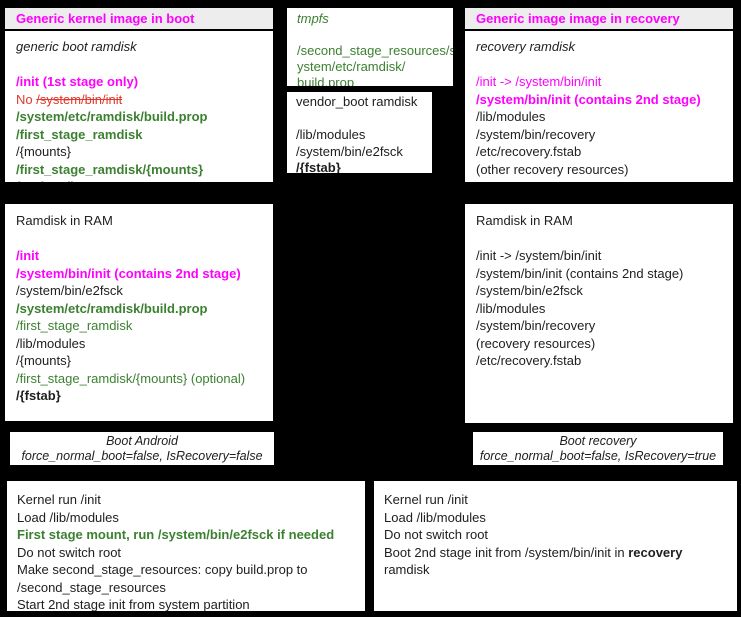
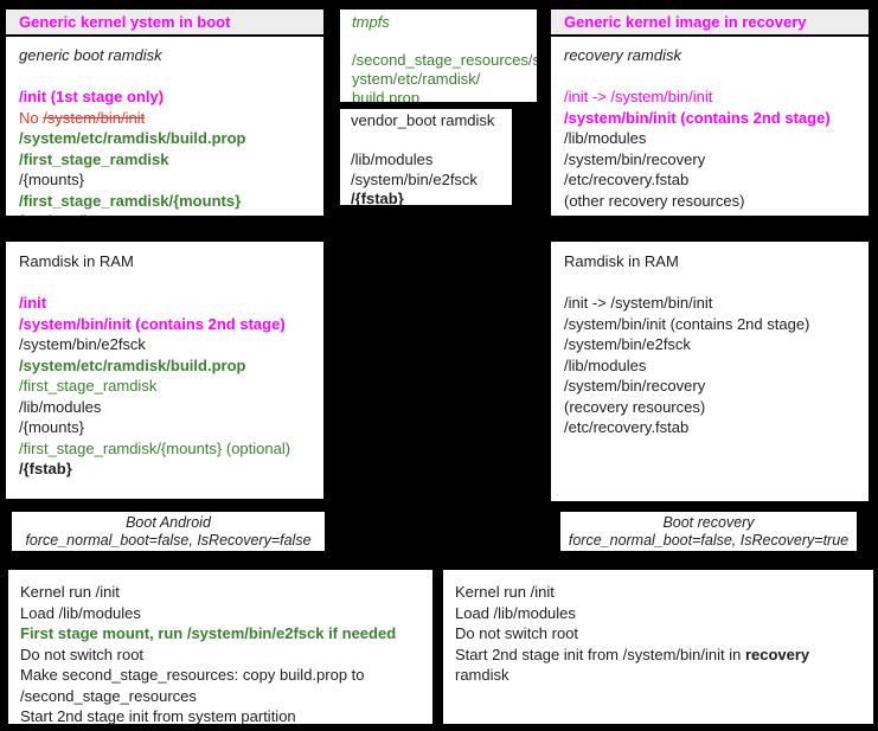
- Generic kernel image in boot
+ Generic kernel ystem in boot
  generic boot ramdisk
  /init (1st stage only)
  No /system/bin/init
  /system/etc/ramdisk/build.prop
  /first_stage_ramdisk
  /{mounts}
  /first_stage_ramdisk/{mounts}
  tmpfs
  /second_stage_resources/s
  ystem/etc/ramdisk/
  build.prop
  vendor_boot ramdisk
  /lib/modules
  /system/bin/e2fsck
  /{fstab}
- Generic image image in recovery
+ Generic kernel image in recovery
  recovery ramdisk
  /init -> /system/bin/init
  /system/bin/init (contains 2nd stage)
  /lib/modules
  /system/bin/recovery
  /etc/recovery.fstab
  (other recovery resources)
  Ramdisk in RAM
  /init
  /system/bin/init (contains 2nd stage)
  /system/bin/e2fsck
  /system/etc/ramdisk/build.prop
  /first_stage_ramdisk
  /lib/modules
  /{mounts}
  /first_stage_ramdisk/{mounts} (optional)
  /{fstab}
  Ramdisk in RAM
  /init -> /system/bin/init
  /system/bin/init (contains 2nd stage)
  /system/bin/e2fsck
  /lib/modules
  /system/bin/recovery
  (recovery resources)
  /etc/recovery.fstab
  Boot Android
  force_normal_boot=false, IsRecovery=false
  Boot recovery
  force_normal_boot=false, IsRecovery=true
  Kernel run /init
  Load /lib/modules
  First stage mount, run /system/bin/e2fsck if needed
  Do not switch root
  Make second_stage_resources: copy build.prop to /second_stage_resources
  Start 2nd stage init from system partition
  Kernel run /init
  Load /lib/modules
  Do not switch root
- Boot 2nd stage init from /system/bin/init in recovery ramdisk
+ Start 2nd stage init from /system/bin/init in recovery ramdisk
